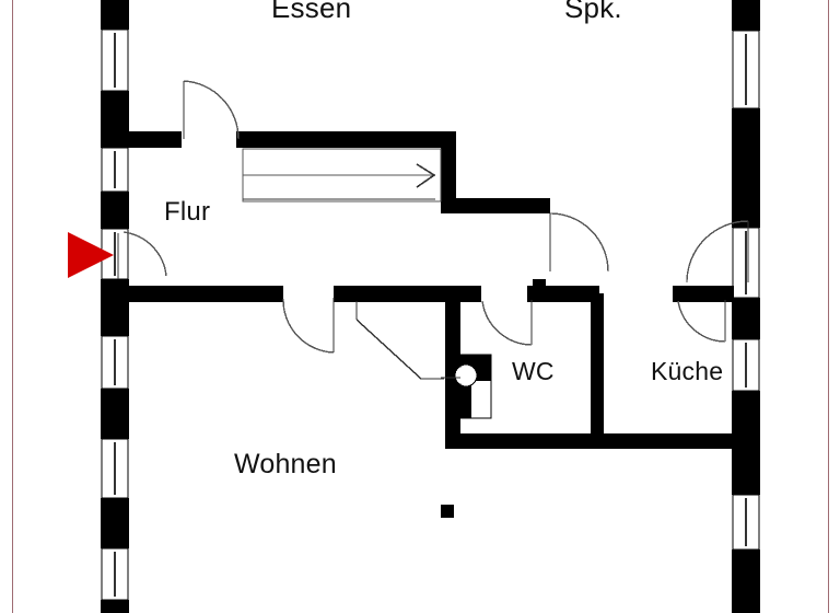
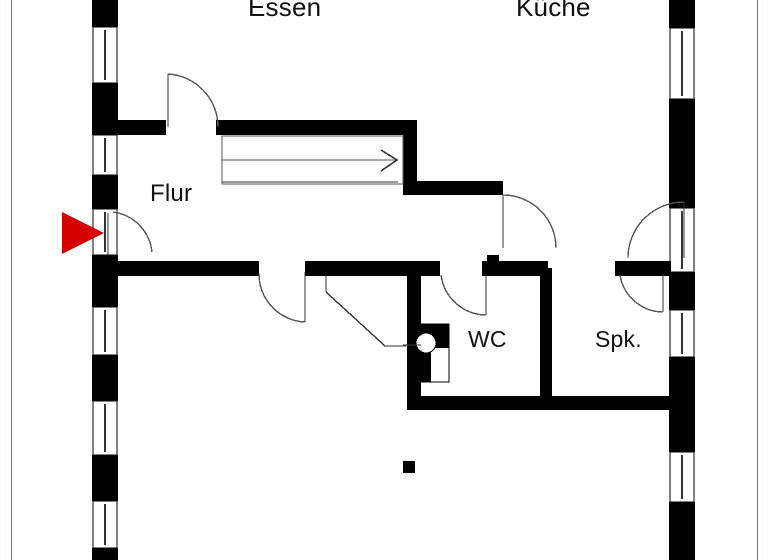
  Essen
- Spk.
+ Küche
  Flur
  WC
- Küche
+ Spk.
- Wohnen
